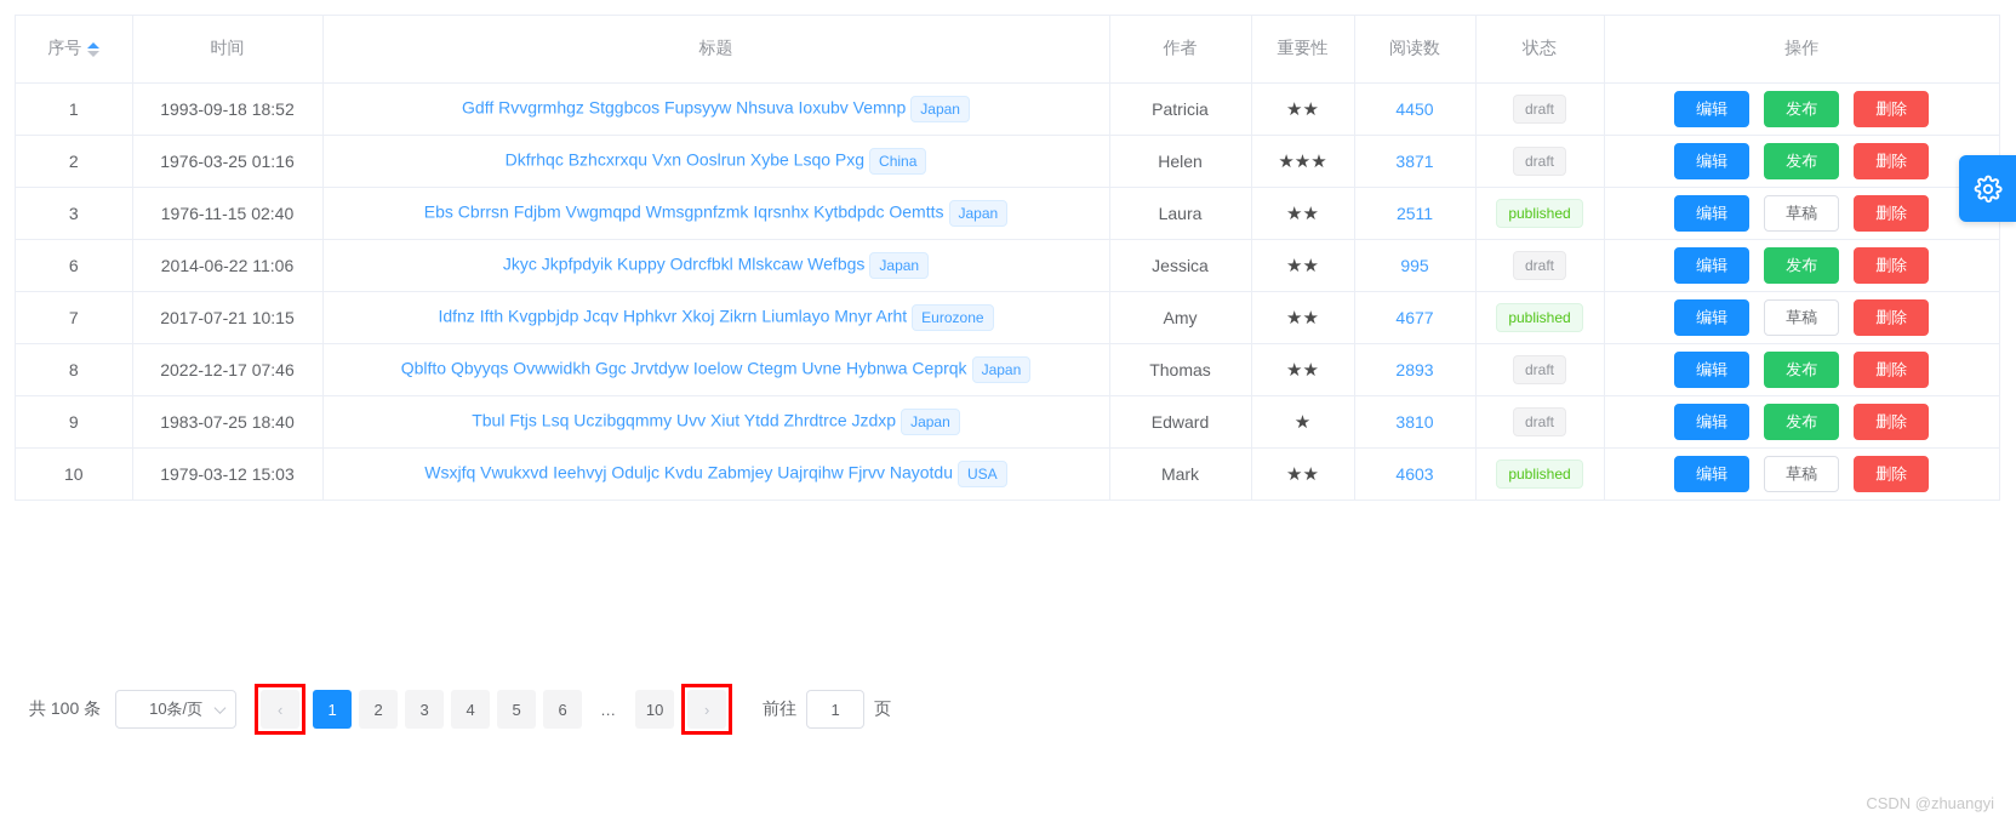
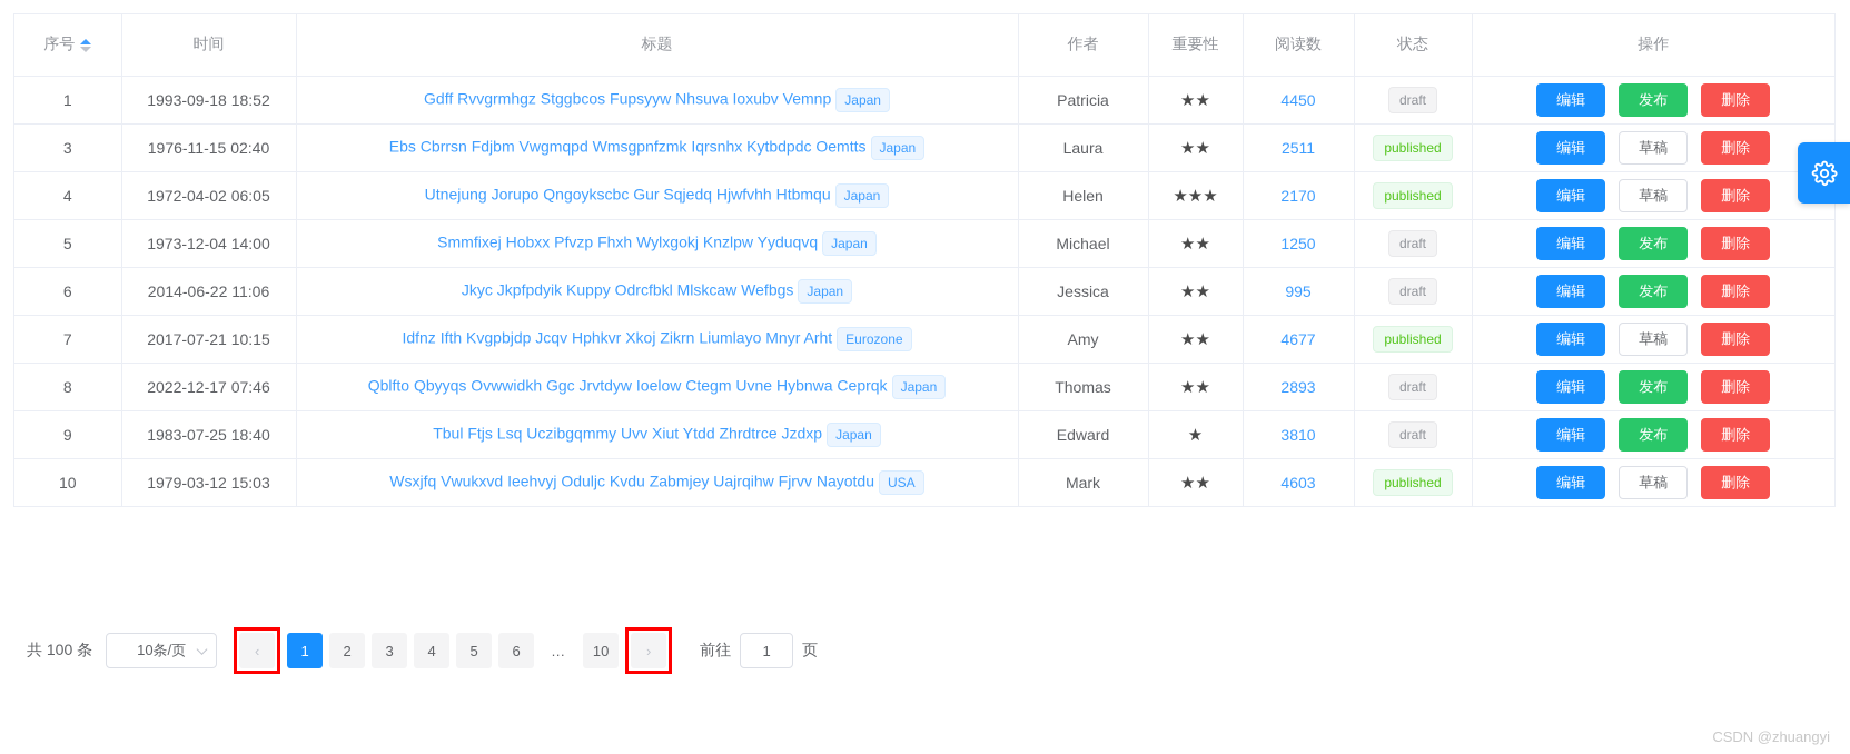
  序号	时间	标题	作者	重要性	阅读数	状态	操作
  1	1993-09-18 18:52	Gdff Rvvgrmhgz Stggbcos Fupsyyw Nhsuva Ioxubv Vemnp Japan	Patricia	★★	4450	draft	编辑 发布 删除
- 2	1976-03-25 01:16	Dkfrhqc Bzhcxrxqu Vxn Ooslrun Xybe Lsqo Pxg China	Helen	★★★	3871	draft	编辑 发布 删除
  3	1976-11-15 02:40	Ebs Cbrrsn Fdjbm Vwgmqpd Wmsgpnfzmk Iqrsnhx Kytbdpdc Oemtts Japan	Laura	★★	2511	published	编辑 草稿 删除
+ 4	1972-04-02 06:05	Utnejung Jorupo Qngoykscbc Gur Sqjedq Hjwfvhh Htbmqu Japan	Helen	★★★	2170	published	编辑 草稿 删除
+ 5	1973-12-04 14:00	Smmfixej Hobxx Pfvzp Fhxh Wylxgokj Knzlpw Yyduqvq Japan	Michael	★★	1250	draft	编辑 发布 删除
  6	2014-06-22 11:06	Jkyc Jkpfpdyik Kuppy Odrcfbkl Mlskcaw Wefbgs Japan	Jessica	★★	995	draft	编辑 发布 删除
  7	2017-07-21 10:15	Idfnz Ifth Kvgpbjdp Jcqv Hphkvr Xkoj Zikrn Liumlayo Mnyr Arht Eurozone	Amy	★★	4677	published	编辑 草稿 删除
  8	2022-12-17 07:46	Qblfto Qbyyqs Ovwwidkh Ggc Jrvtdyw Ioelow Ctegm Uvne Hybnwa Ceprqk Japan	Thomas	★★	2893	draft	编辑 发布 删除
  9	1983-07-25 18:40	Tbul Ftjs Lsq Uczibgqmmy Uvv Xiut Ytdd Zhrdtrce Jzdxp Japan	Edward	★	3810	draft	编辑 发布 删除
  10	1979-03-12 15:03	Wsxjfq Vwukxvd Ieehvyj Oduljc Kvdu Zabmjey Uajrqihw Fjrvv Nayotdu USA	Mark	★★	4603	published	编辑 草稿 删除
  共 100 条
  10条/页
  ‹
  1 2 3 4 5 6 … 10
  ›
  前往
  1
  页
  CSDN @zhuangyi
